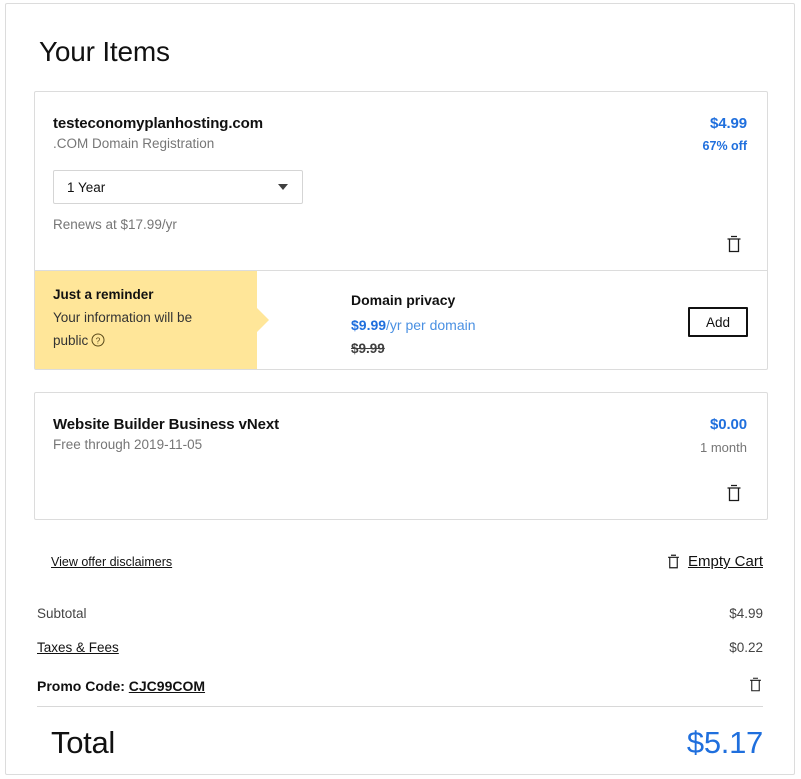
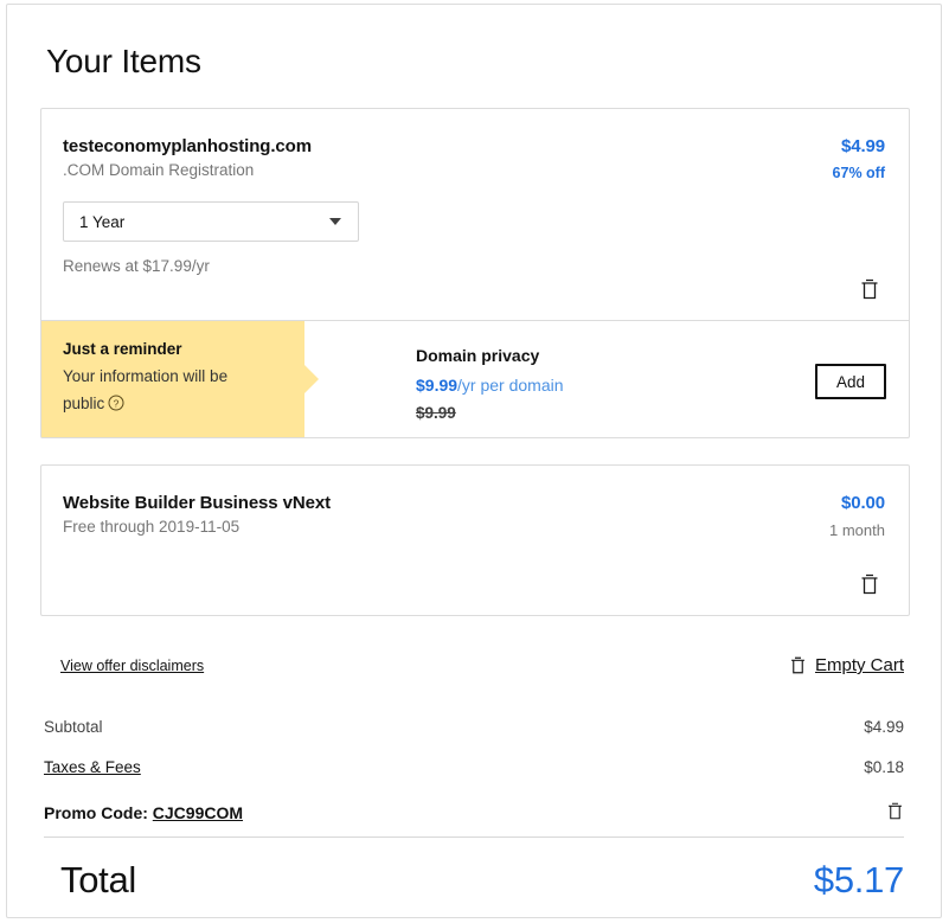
  Your Items
  testeconomyplanhosting.com
  .COM Domain Registration
  1 Year
  Renews at $17.99/yr
  $4.99
  67% off
  Just a reminder
  Your information will be public
  ?
  Domain privacy
  $9.99/yr per domain
  $9.99
  Add
  Website Builder Business vNext
  Free through 2019-11-05
  $0.00
  1 month
  View offer disclaimers
  Empty Cart
  Subtotal
  $4.99
  Taxes & Fees
- $0.22
+ $0.18
  Promo Code: CJC99COM
  Total
  $5.17
